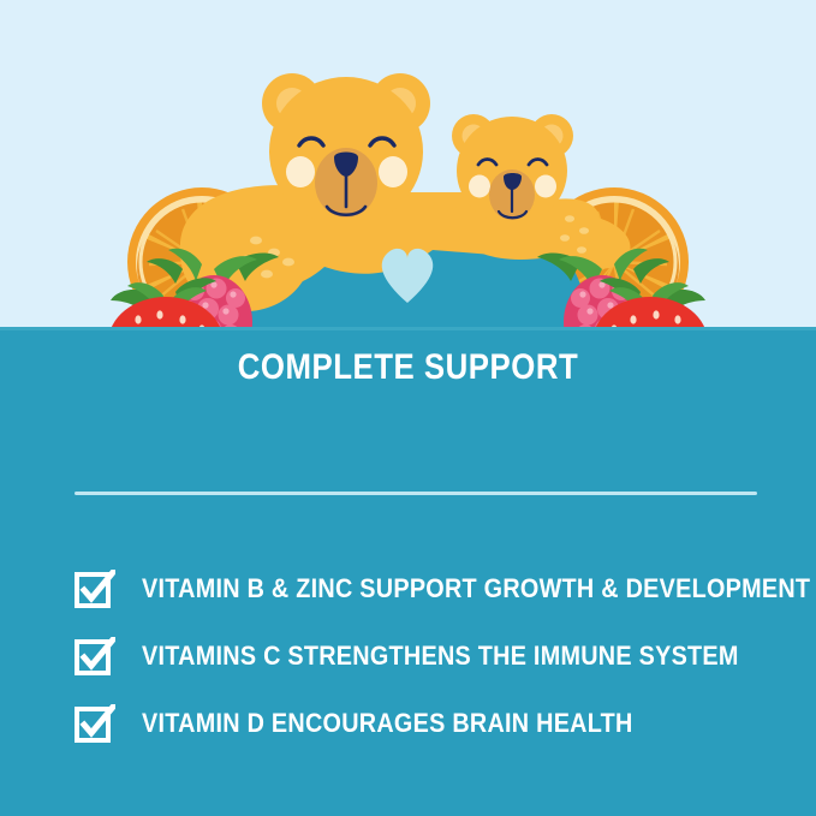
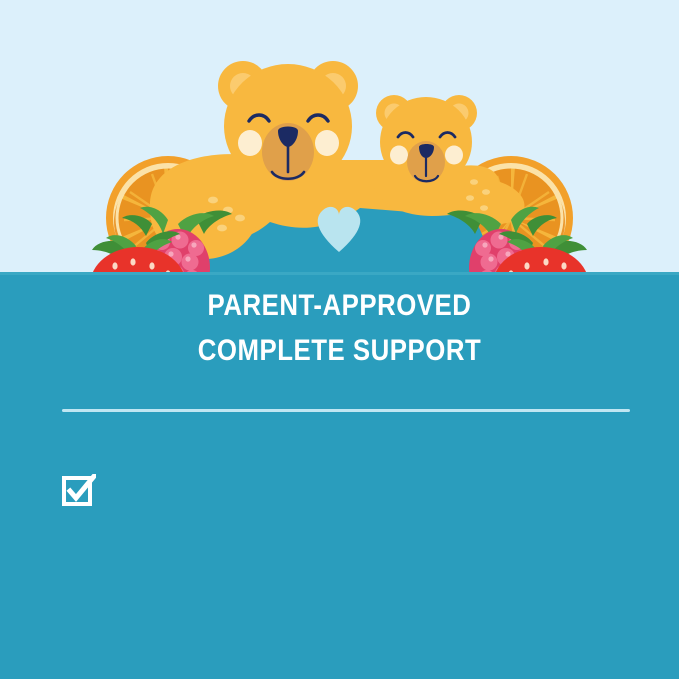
+ PARENT-APPROVED
  COMPLETE SUPPORT
- VITAMIN B & ZINC SUPPORT GROWTH & DEVELOPMENT
- VITAMINS C STRENGTHENS THE IMMUNE SYSTEM
- VITAMIN D ENCOURAGES BRAIN HEALTH
